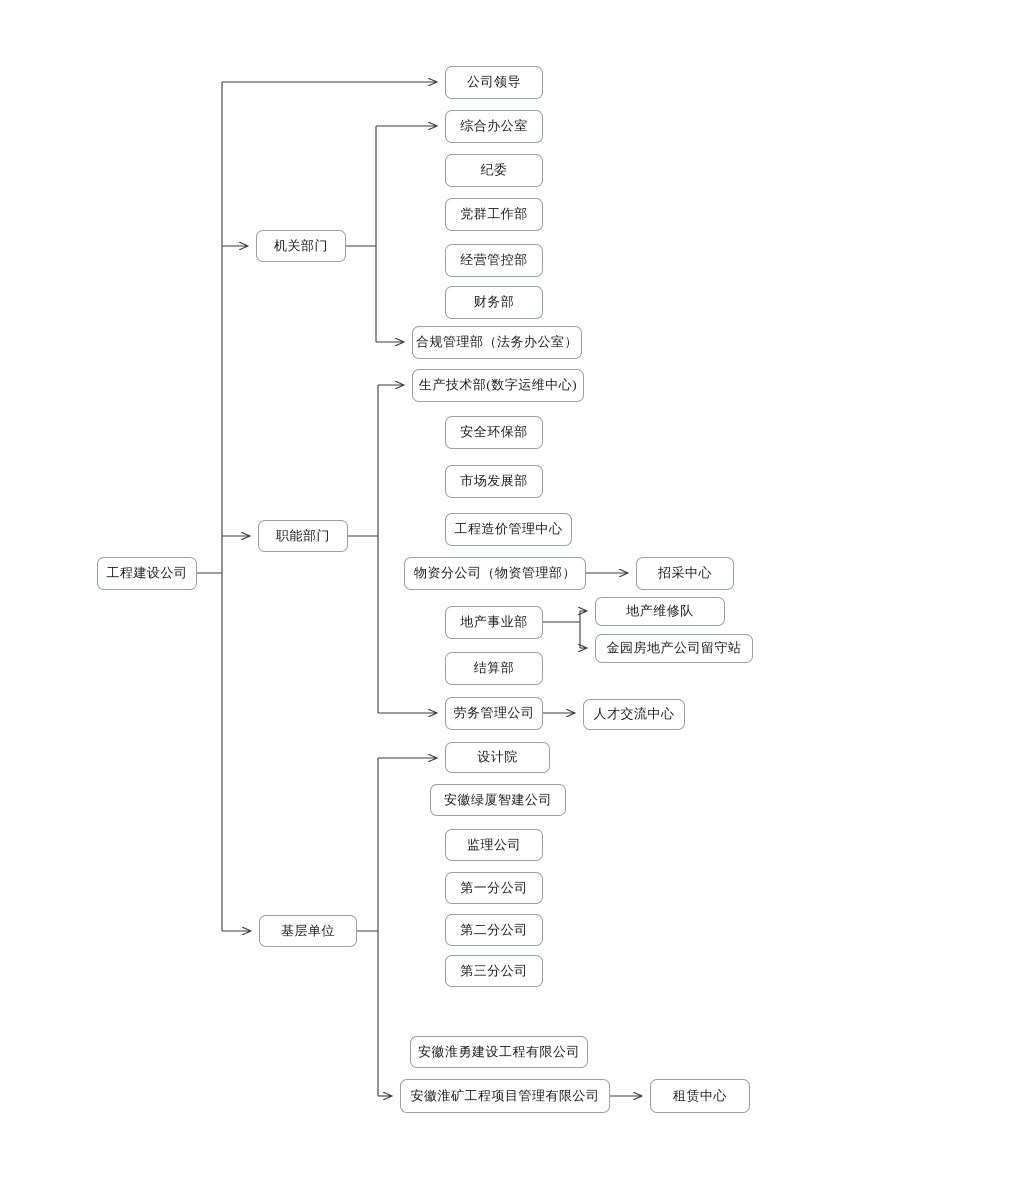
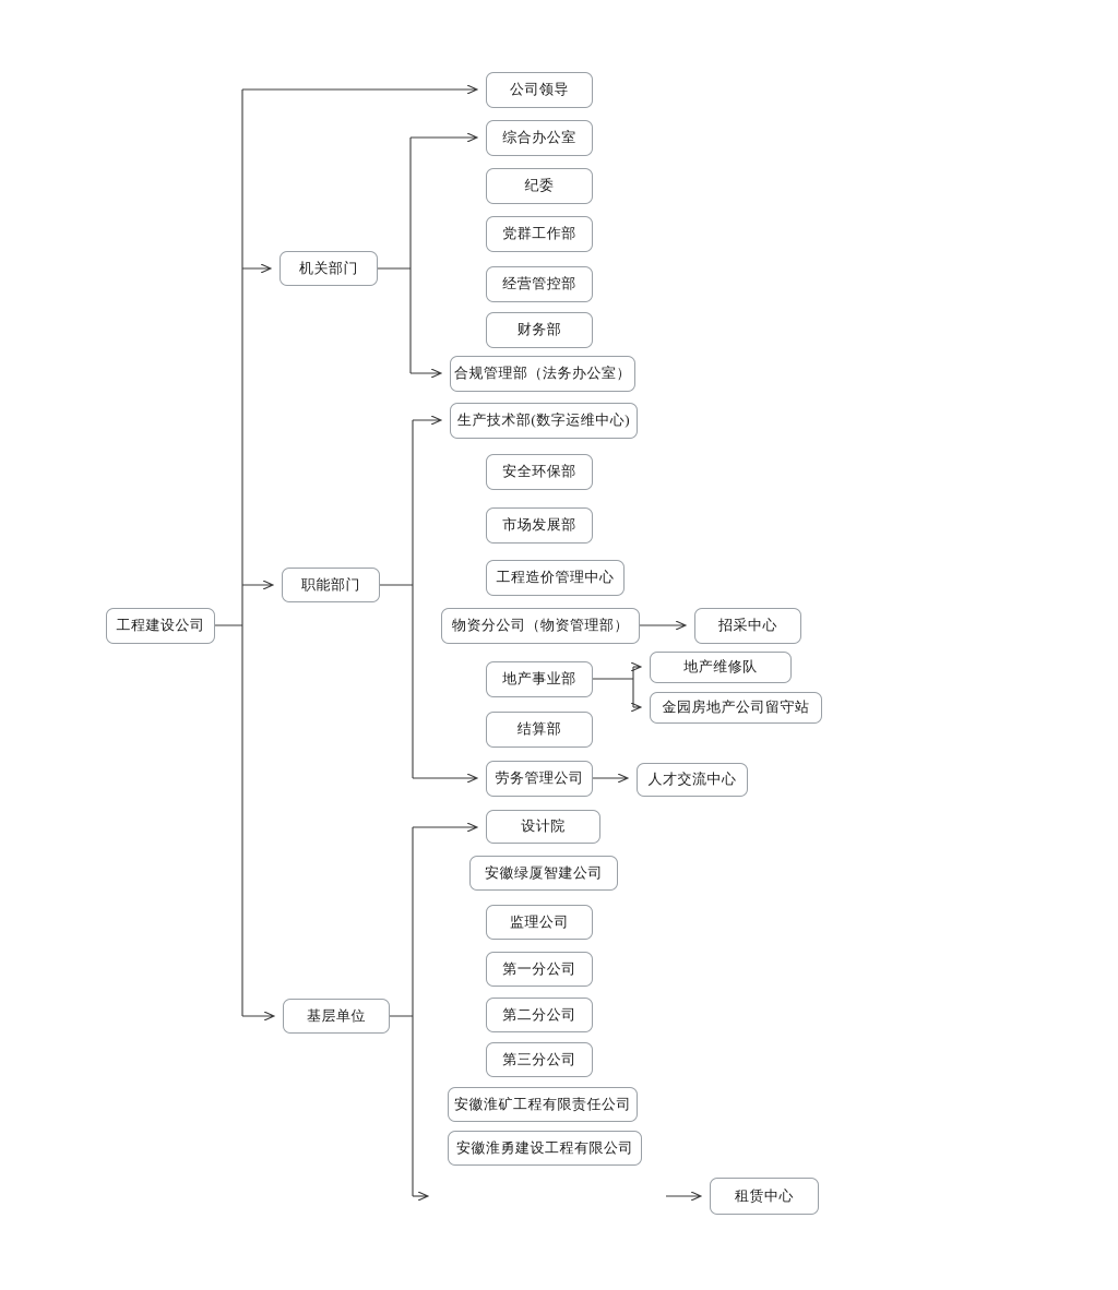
  工程建设公司
  机关部门
  职能部门
  基层单位
  公司领导
  综合办公室
  纪委
  党群工作部
  经营管控部
  财务部
  合规管理部（法务办公室）
  生产技术部(数字运维中心)
  安全环保部
  市场发展部
  工程造价管理中心
  物资分公司（物资管理部）
  地产事业部
  结算部
  劳务管理公司
  招采中心
  地产维修队
  金园房地产公司留守站
  人才交流中心
  设计院
  安徽绿厦智建公司
  监理公司
  第一分公司
  第二分公司
  第三分公司
+ 安徽淮矿工程有限责任公司
  安徽淮勇建设工程有限公司
- 安徽淮矿工程项目管理有限公司
  租赁中心
